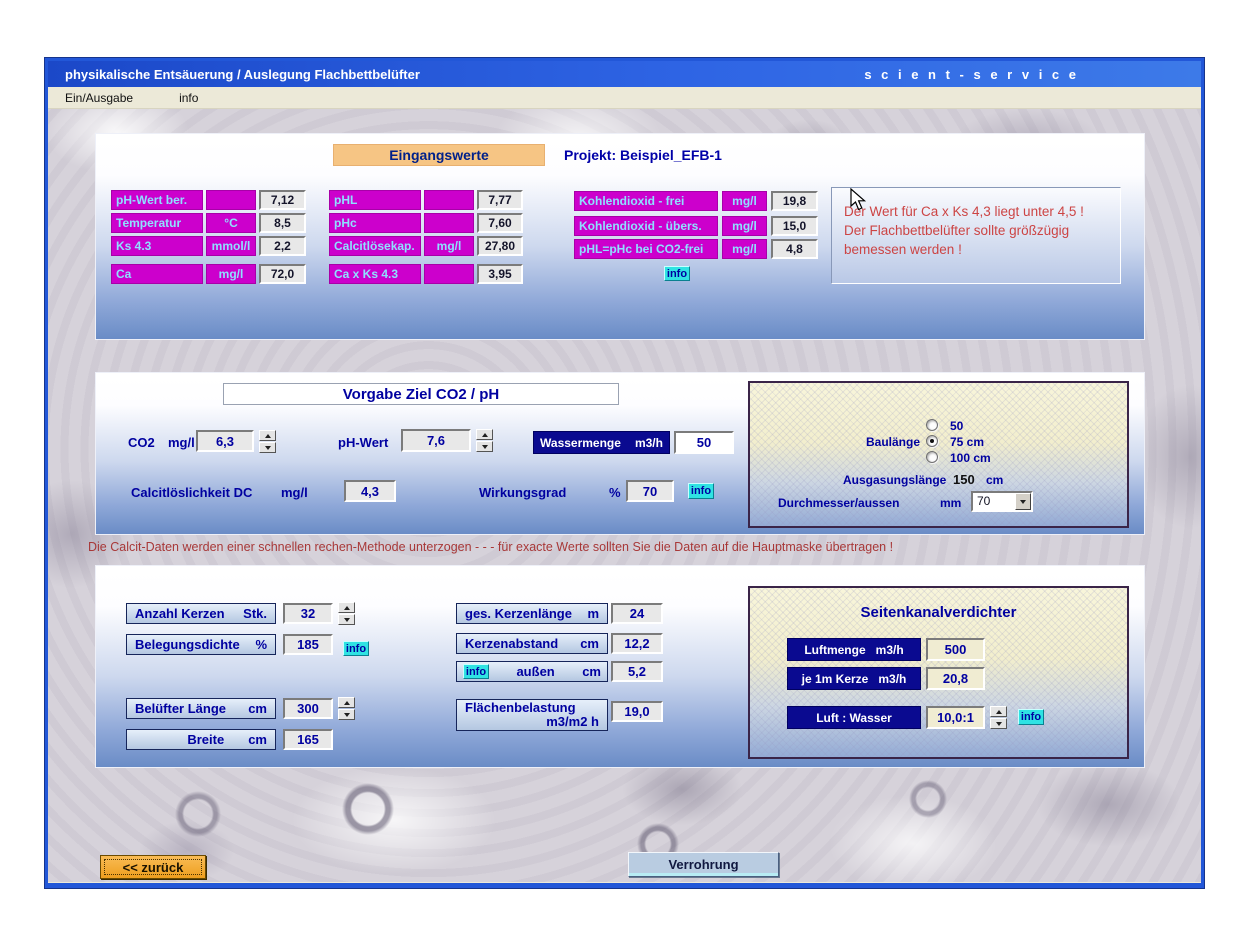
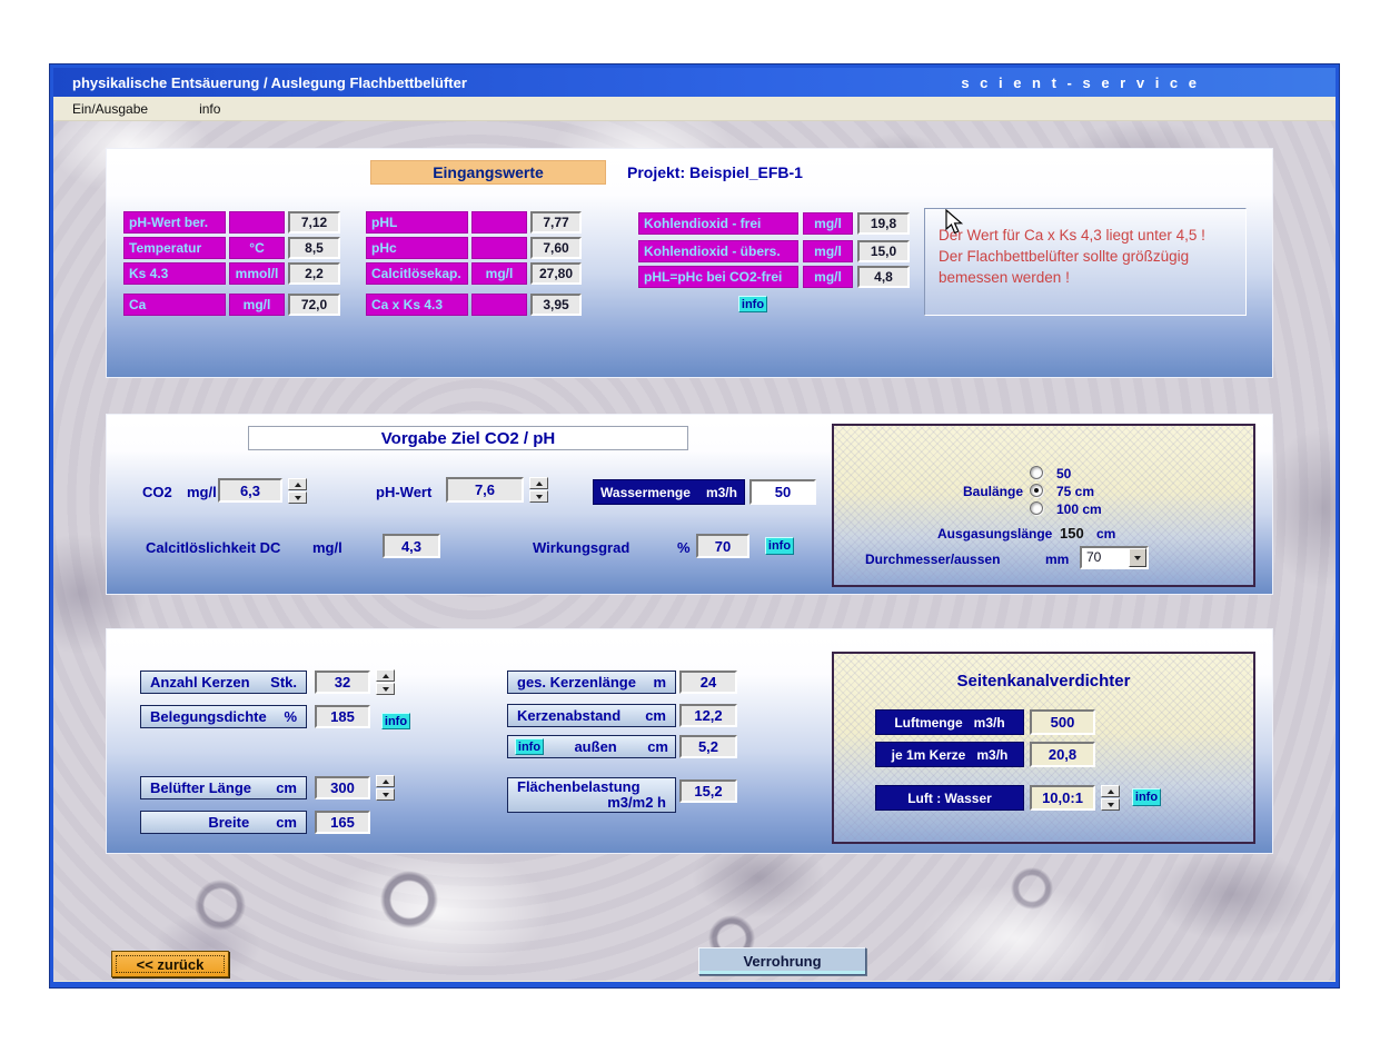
  physikalische Entsäuerung / Auslegung Flachbettbelüfter
  s c i e n t - s e r v i c e
  Ein/Ausgabe
  info
  Eingangswerte
  Projekt: Beispiel_EFB-1
  pH-Wert ber.
  7,12
  Temperatur
  °C
  8,5
  Ks 4.3
  mmol/l
  2,2
  Ca
  mg/l
  72,0
  pHL
  7,77
  pHc
  7,60
  Calcitlösekap.
  mg/l
  27,80
  Ca x Ks 4.3
  3,95
  Kohlendioxid - frei
  mg/l
  19,8
  Kohlendioxid - übers.
  mg/l
  15,0
  pHL=pHc bei CO2-frei
  mg/l
  4,8
  info
  Der Wert für Ca x Ks 4,3 liegt unter 4,5 !
  Der Flachbettbelüfter sollte größzügig
  bemessen werden !
  Vorgabe Ziel CO2 / pH
  CO2
  mg/l
  6,3
  pH-Wert
  7,6
  Wassermenge
  m3/h
  50
  Calcitlöslichkeit DC
  mg/l
  4,3
  Wirkungsgrad
  %
  70
  info
  50
  Baulänge
  75 cm
  100 cm
  Ausgasungslänge
  150
  cm
  Durchmesser/aussen
  mm
  70
- Die Calcit-Daten werden einer schnellen rechen-Methode unterzogen - - - für exacte Werte sollten Sie die Daten auf die Hauptmaske übertragen !
  Anzahl Kerzen
  Stk.
  32
  Belegungsdichte
  %
  185
  info
  Belüfter Länge
  cm
  300
  Breite
  cm
  165
  ges. Kerzenlänge
  m
  24
  Kerzenabstand
  cm
  12,2
  info
  außen
  cm
  5,2
  Flächenbelastung
  m3/m2 h
- 19,0
+ 15,2
  Seitenkanalverdichter
  Luftmenge
  m3/h
  500
  je 1m Kerze
  m3/h
  20,8
  Luft : Wasser
  10,0:1
  info
  << zurück
  Verrohrung
